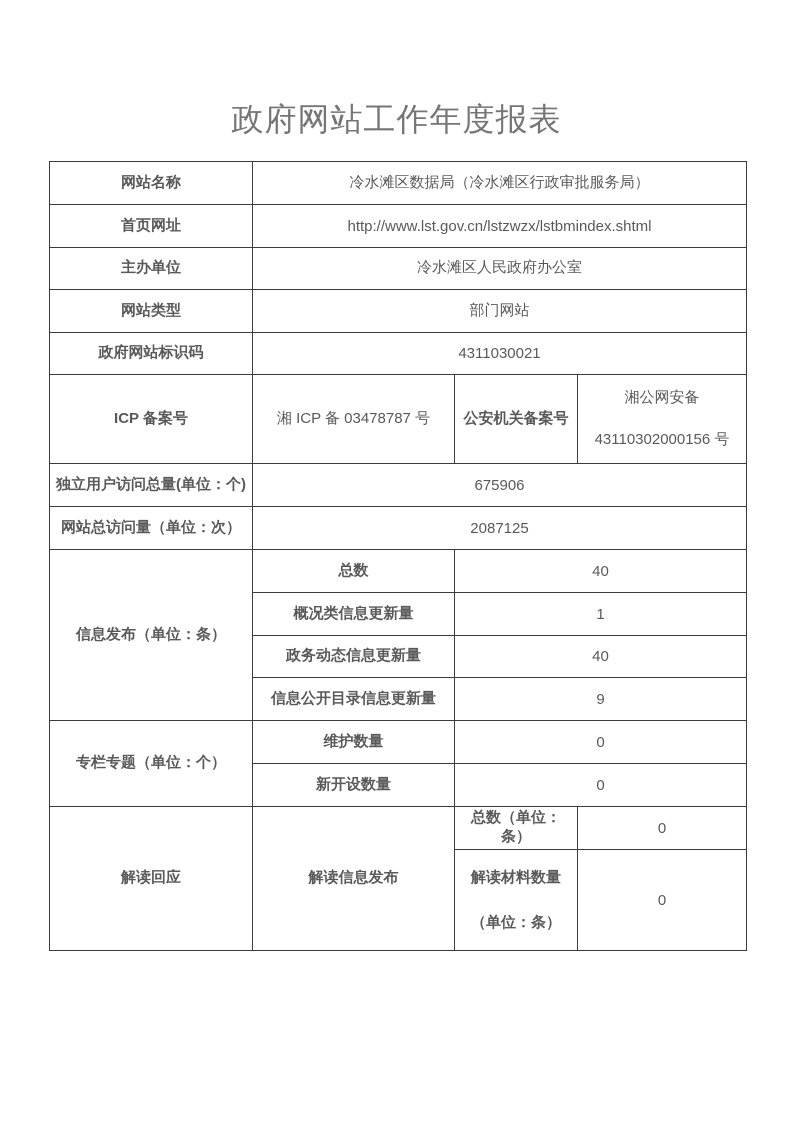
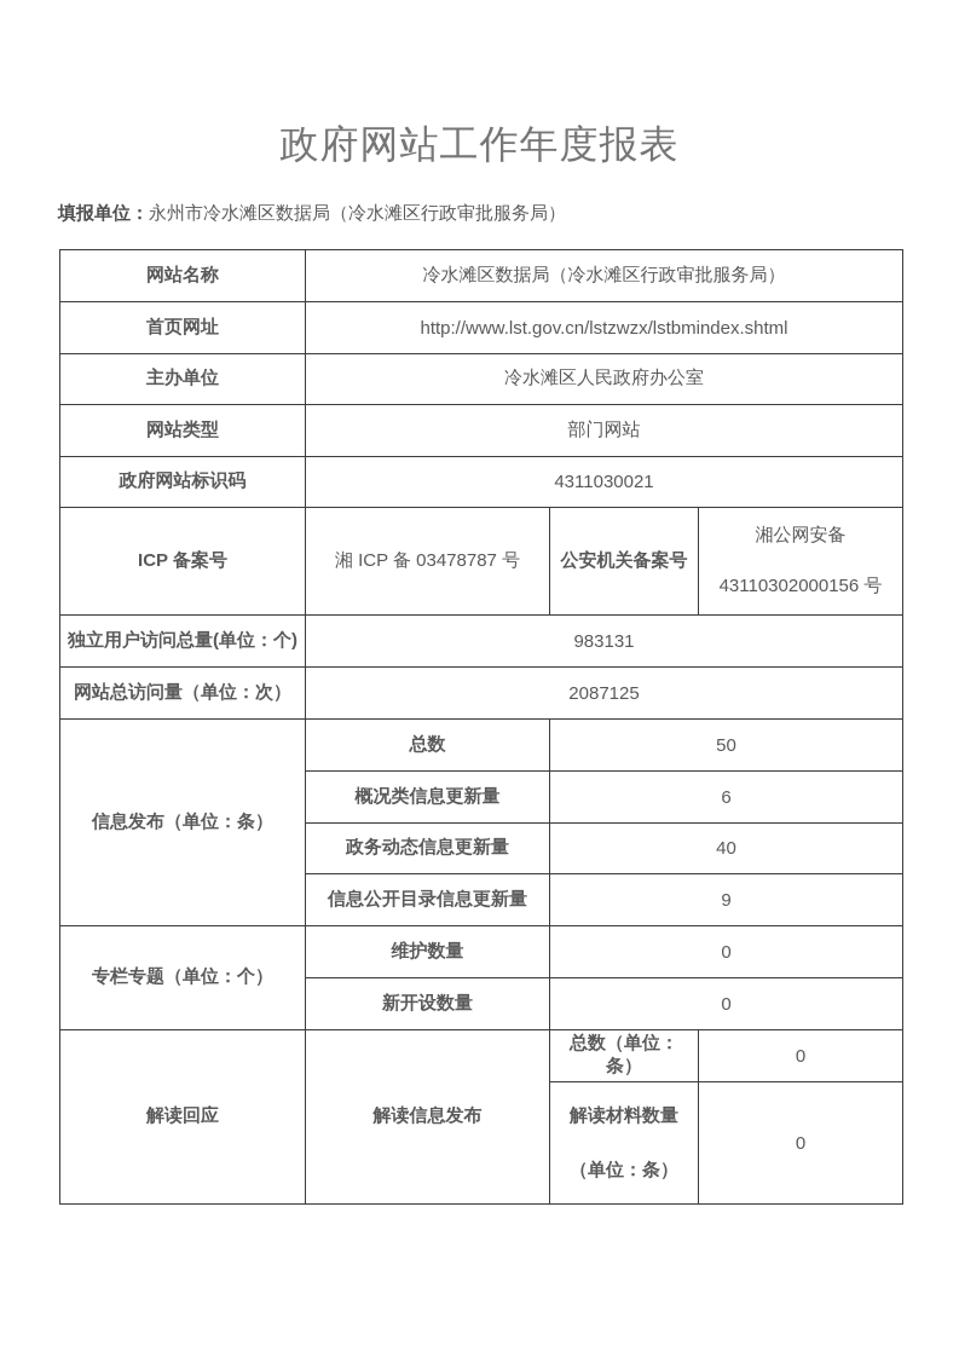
  政府网站工作年度报表
+ 填报单位：永州市冷水滩区数据局（冷水滩区行政审批服务局）
  网站名称	冷水滩区数据局（冷水滩区行政审批服务局）
  首页网址	http://www.lst.gov.cn/lstzwzx/lstbmindex.shtml
  主办单位	冷水滩区人民政府办公室
  网站类型	部门网站
  政府网站标识码	4311030021
  ICP 备案号	湘 ICP 备 03478787 号	公安机关备案号	湘公网安备 43110302000156 号
- 独立用户访问总量(单位：个)	675906
+ 独立用户访问总量(单位：个)	983131
  网站总访问量（单位：次）	2087125
- 信息发布（单位：条）	总数	40
+ 信息发布（单位：条）	总数	50
- 概况类信息更新量	1
+ 概况类信息更新量	6
  政务动态信息更新量	40
  信息公开目录信息更新量	9
  专栏专题（单位：个）	维护数量	0
  新开设数量	0
  解读回应	解读信息发布	总数（单位：条）	0
  解读材料数量（单位：条）	0
